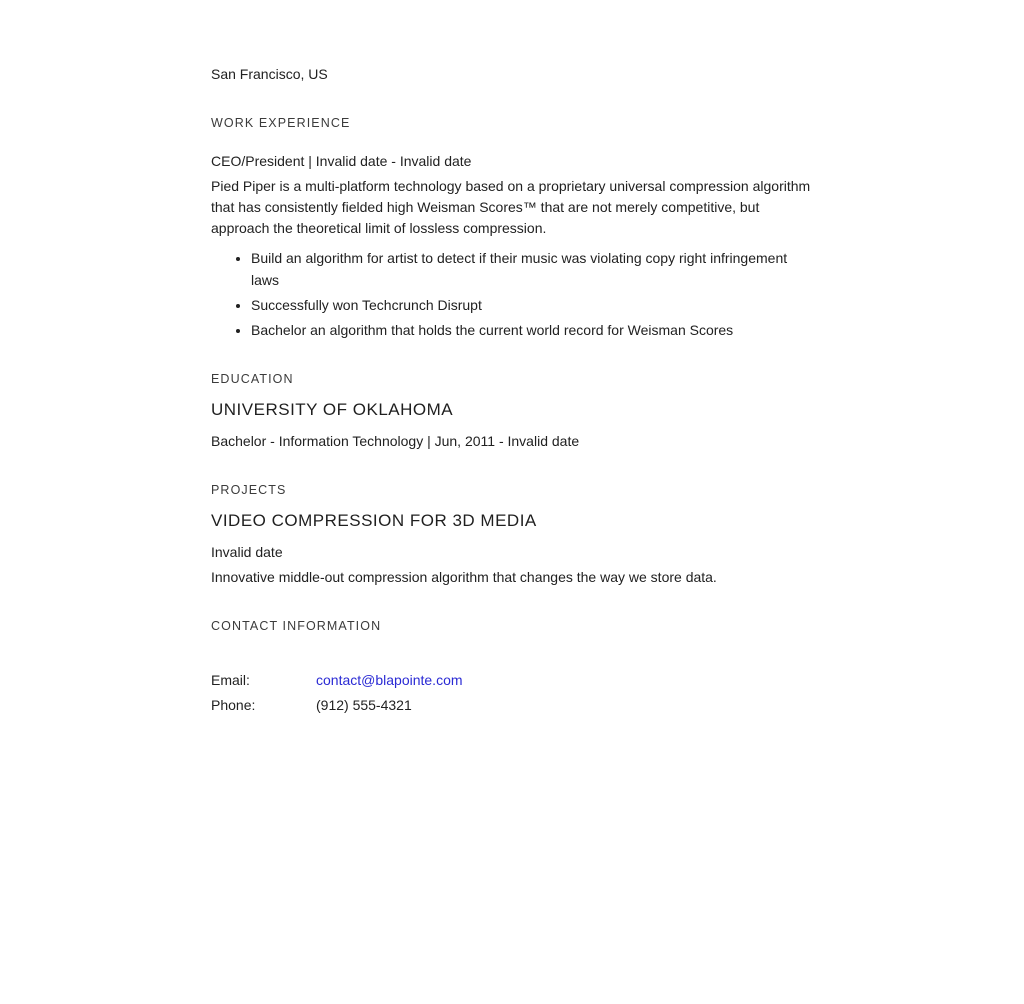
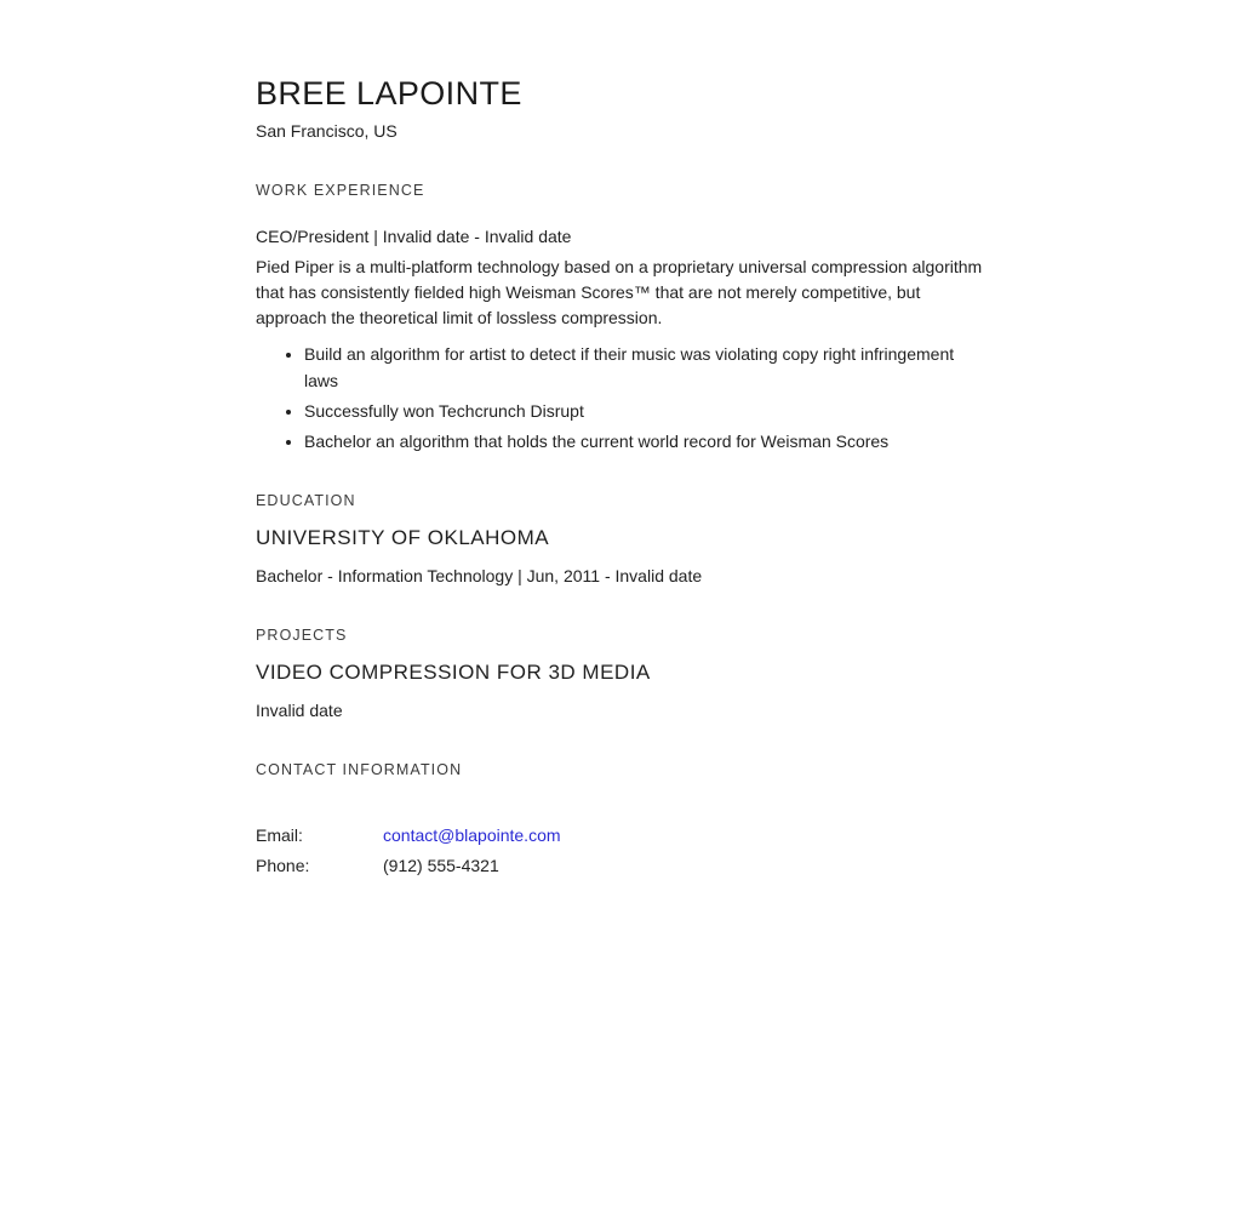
+ BREE LAPOINTE
  San Francisco, US
  WORK EXPERIENCE
  CEO/President | Invalid date - Invalid date
  Pied Piper is a multi-platform technology based on a proprietary universal compression algorithm that has consistently fielded high Weisman Scores™ that are not merely competitive, but approach the theoretical limit of lossless compression.
  Build an algorithm for artist to detect if their music was violating copy right infringement laws
  Successfully won Techcrunch Disrupt
  Bachelor an algorithm that holds the current world record for Weisman Scores
  EDUCATION
  UNIVERSITY OF OKLAHOMA
  Bachelor - Information Technology | Jun, 2011 - Invalid date
  PROJECTS
  VIDEO COMPRESSION FOR 3D MEDIA
  Invalid date
- Innovative middle-out compression algorithm that changes the way we store data.
  CONTACT INFORMATION
  Email:
  contact@blapointe.com
  Phone:
  (912) 555-4321
